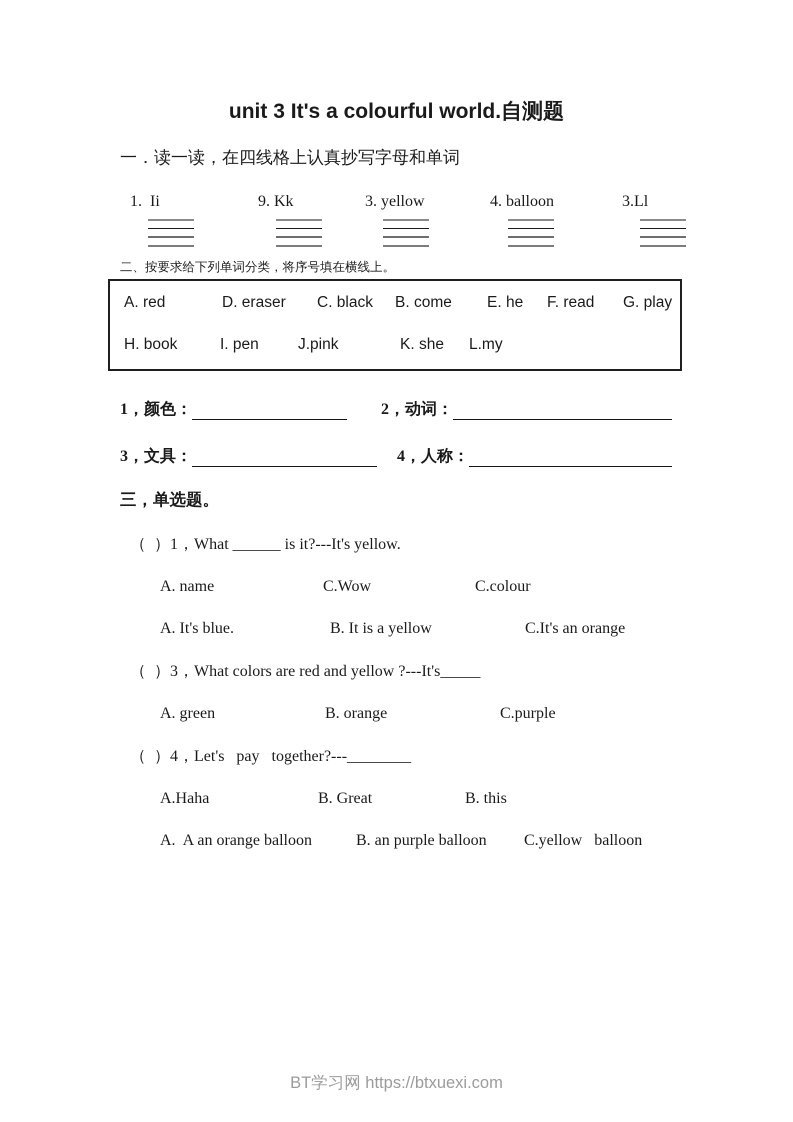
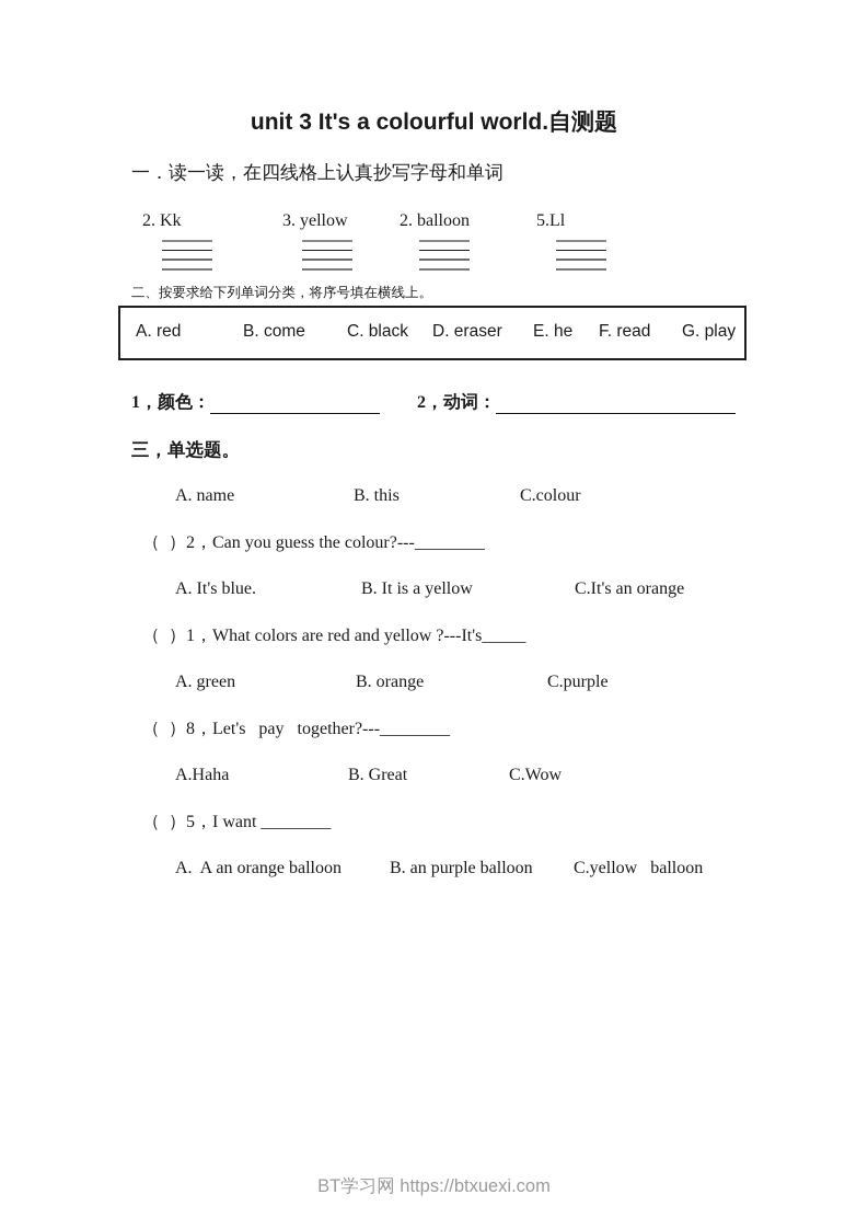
  unit 3 It's a colourful world.自测题
  一．读一读，在四线格上认真抄写字母和单词
- 1. Ii
- 9. Kk
+ 2. Kk
  3. yellow
- 4. balloon
+ 2. balloon
- 3.Ll
+ 5.Ll
  二、按要求给下列单词分类，将序号填在横线上。
  A. red
- D. eraser
+ B. come
  C. black
- B. come
+ D. eraser
  E. he
  F. read
  G. play
- H. book
- I. pen
- J.pink
- K. she
- L.my
  1，颜色：
  2，动词：
- 3，文具：
- 4，人称：
  三，单选题。
- （ ）1，What ______ is it?---It's yellow.
  A. name
- C.Wow
+ B. this
  C.colour
+ （ ）2，Can you guess the colour?---________
  A. It's blue.
  B. It is a yellow
  C.It's an orange
- （ ）3，What colors are red and yellow ?---It's_____
+ （ ）1，What colors are red and yellow ?---It's_____
  A. green
  B. orange
  C.purple
- （ ）4，Let's pay together?---________
+ （ ）8，Let's pay together?---________
  A.Haha
  B. Great
- B. this
+ C.Wow
+ （ ）5，I want ________
  A. A an orange balloon
  B. an purple balloon
  C.yellow balloon
  BT学习网 https://btxuexi.com
